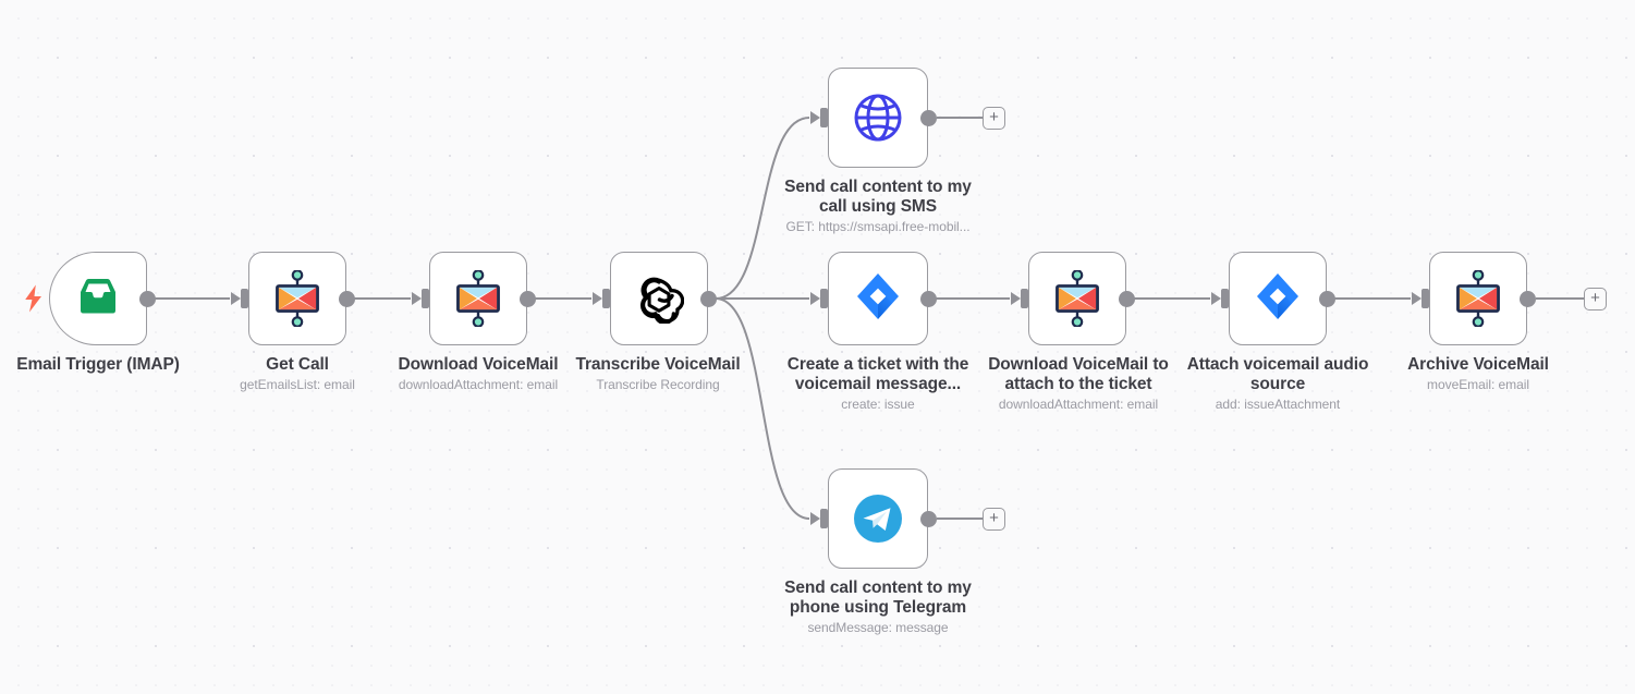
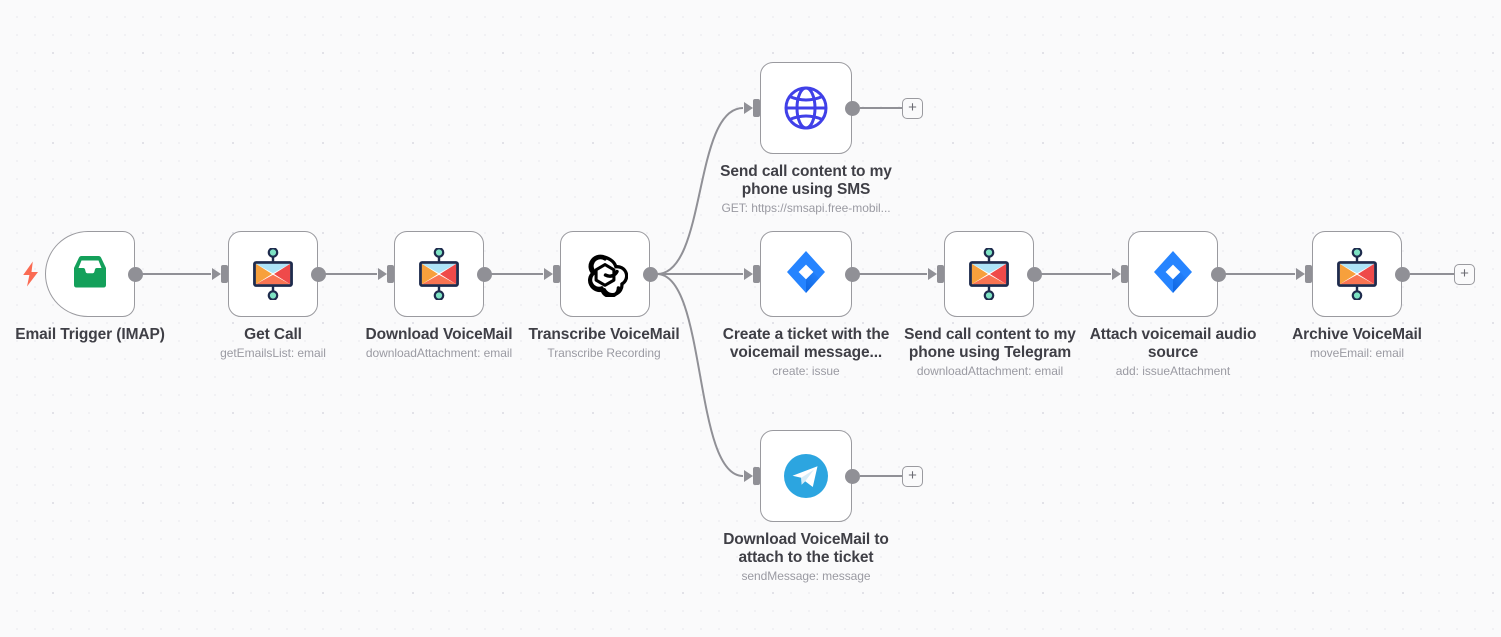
  Email Trigger (IMAP)
  Get Call
  getEmailsList: email
  Download VoiceMail
  downloadAttachment: email
  Transcribe VoiceMail
  Transcribe Recording
- Send call content to my call using SMS
+ Send call content to my phone using SMS
  GET: https://smsapi.free-mobil...
  Create a ticket with the voicemail message...
  create: issue
- Download VoiceMail to attach to the ticket
+ Send call content to my phone using Telegram
  downloadAttachment: email
  Attach voicemail audio source
  add: issueAttachment
  Archive VoiceMail
  moveEmail: email
- Send call content to my phone using Telegram
+ Download VoiceMail to attach to the ticket
  sendMessage: message
  +
  +
  +
